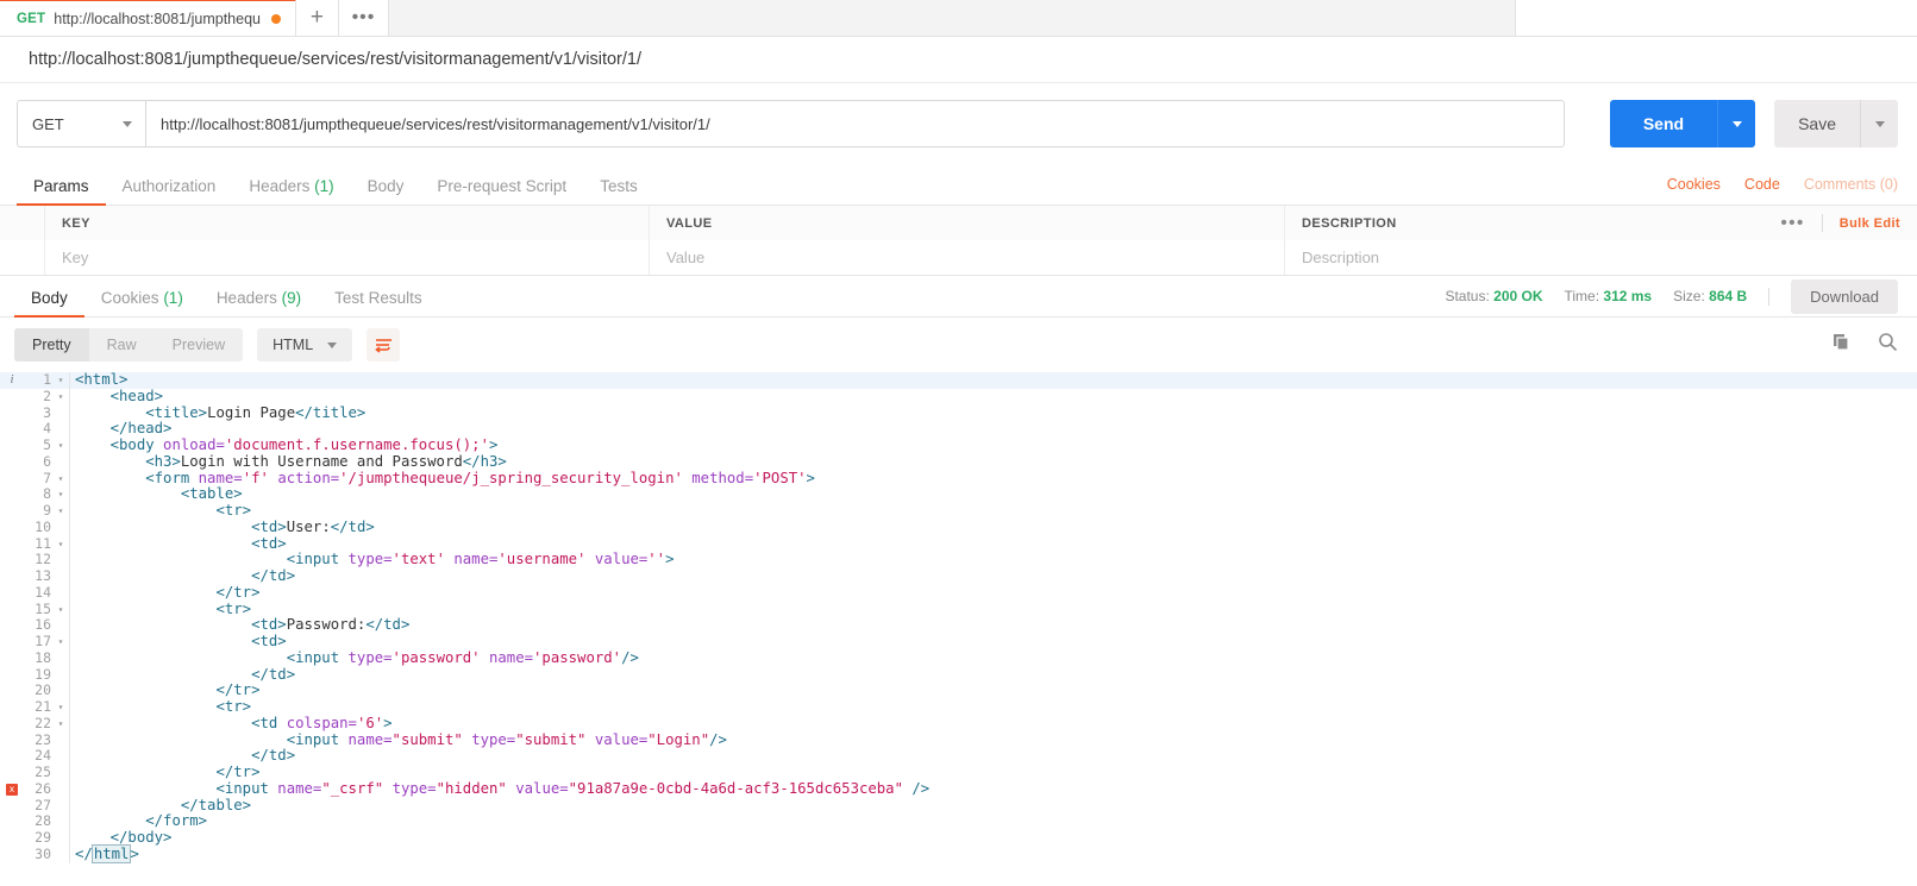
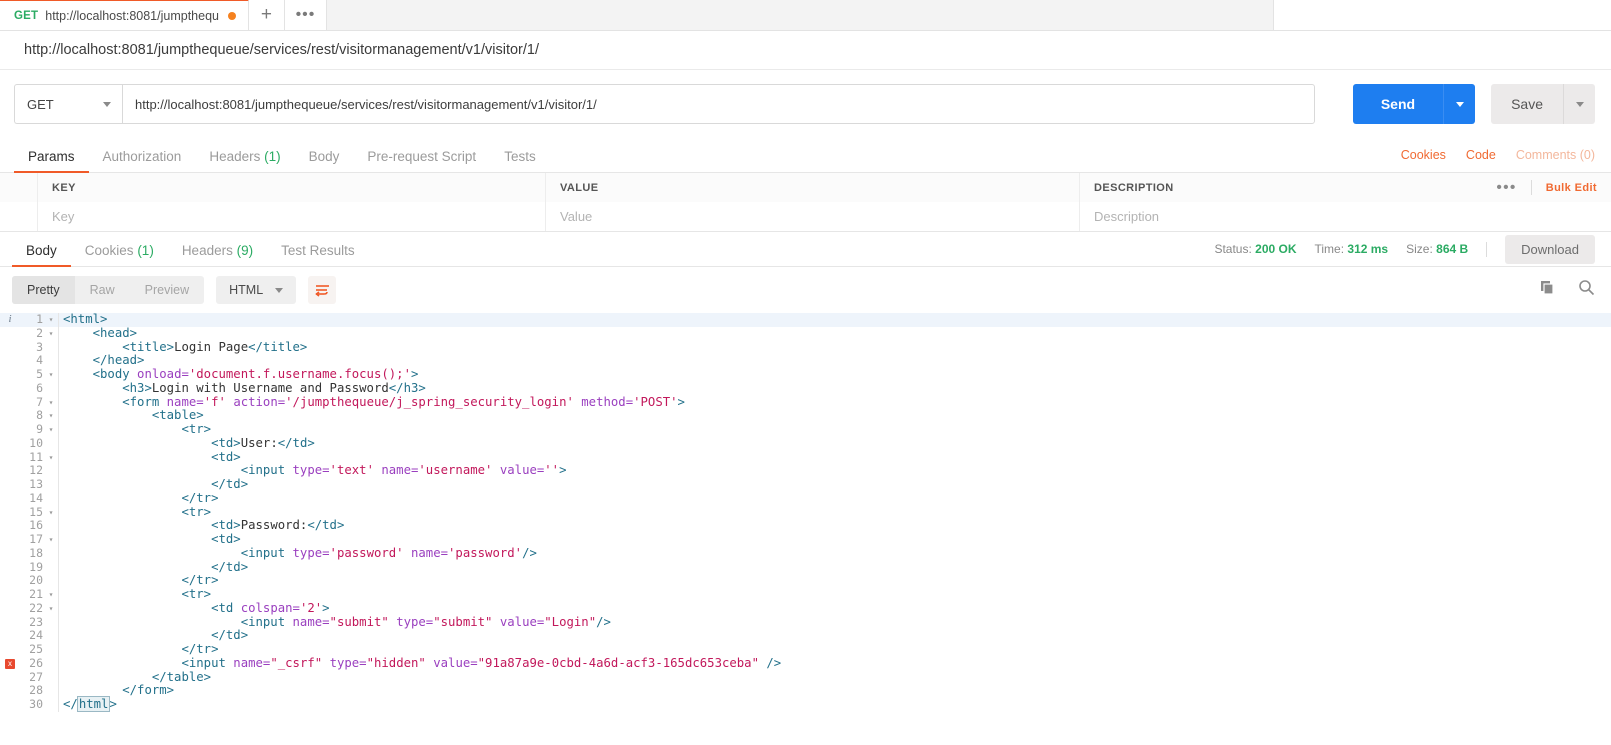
  GET
  http://localhost:8081/jumpthequ
  +
  •••
  http://localhost:8081/jumpthequeue/services/rest/visitormanagement/v1/visitor/1/
  GET
  http://localhost:8081/jumpthequeue/services/rest/visitormanagement/v1/visitor/1/
  Send
  Save
  Params
  Authorization
  Headers (1)
  Body
  Pre-request Script
  Tests
  Cookies
  Code
  Comments (0)
  KEY
  VALUE
  DESCRIPTION
  •••
  Bulk Edit
  Key
  Value
  Description
  Body
  Cookies (1)
  Headers (9)
  Test Results
  Status: 200 OK
  Time: 312 ms
  Size: 864 B
  Download
  Pretty
  Raw
  Preview
  HTML
  i
  1
  ▾
  <html>
  2
  ▾
  <head>
  3
  <title>Login Page</title>
  4
  </head>
  5
  ▾
  <body onload='document.f.username.focus();'>
  6
  <h3>Login with Username and Password</h3>
  7
  ▾
  <form name='f' action='/jumpthequeue/j_spring_security_login' method='POST'>
  8
  ▾
  <table>
  9
  ▾
  <tr>
  10
  <td>User:</td>
  11
  ▾
  <td>
  12
  <input type='text' name='username' value=''>
  13
  </td>
  14
  </tr>
  15
  ▾
  <tr>
  16
  <td>Password:</td>
  17
  ▾
  <td>
  18
  <input type='password' name='password'/>
  19
  </td>
  20
  </tr>
  21
  ▾
  <tr>
  22
  ▾
- <td colspan='6'>
+ <td colspan='2'>
  23
  <input name="submit" type="submit" value="Login"/>
  24
  </td>
  25
  </tr>
  x
  26
  <input name="_csrf" type="hidden" value="91a87a9e-0cbd-4a6d-acf3-165dc653ceba" />
  27
  </table>
  28
  </form>
- 29
- </body>
  30
  </html>
